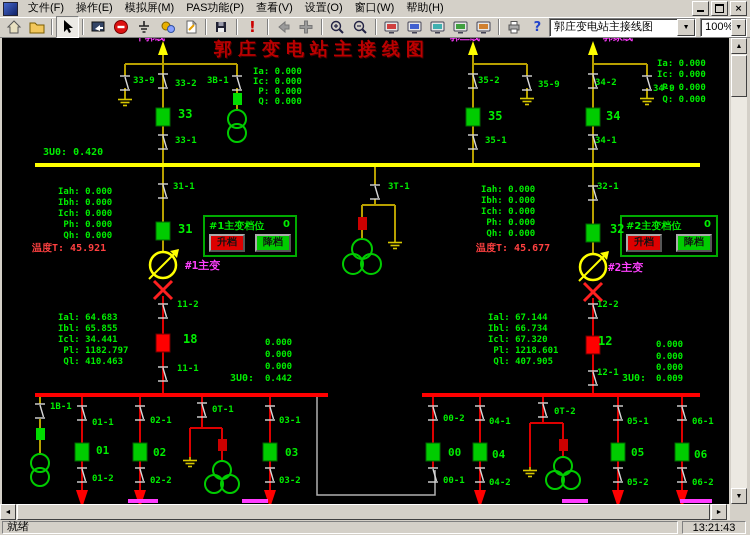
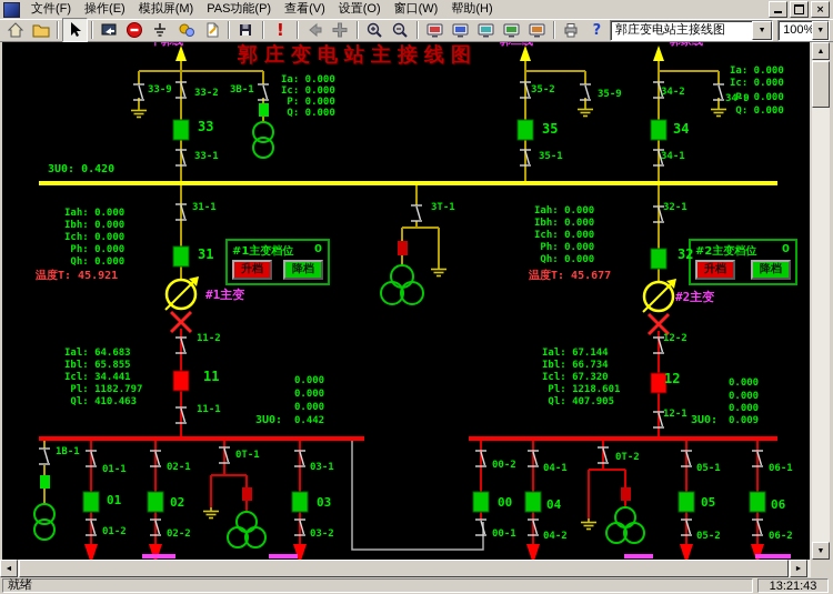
  文件(F)
  操作(E)
  模拟屏(M)
  PAS功能(P)
  查看(V)
  设置(O)
  窗口(W)
  帮助(H)
  ×
  !
  ?
  郭庄变电站主接线图
  100%
  郭庄变电站主接线图
  #1主变档位
  0
  升档
  降档
  #2主变档位
  0
  升档
  降档
  干郭线
  郭二线
  郭家线
  Ia: 0.000
  Ic: 0.000
  P: 0.000
  Q: 0.000
  Ia: 0.000
  Ic: 0.000
  P: 0.000
  Q: 0.000
  33-9
  33-2
  3B-1
  33
  33-1
  35-2
  35-9
  35
  35-1
  34-2
  34-9
  34
  34-1
  3U0: 0.420
  Iah: 0.000
  Ibh: 0.000
  Ich: 0.000
  Ph: 0.000
  Qh: 0.000
  温度T: 45.921
  Iah: 0.000
  Ibh: 0.000
  Ich: 0.000
  Ph: 0.000
  Qh: 0.000
  温度T: 45.677
  31-1
  31
  3T-1
  32-1
  32
  #1主变
  #2主变
  11-2
- 18
+ 11
  11-1
  12-2
  12
  12-1
  Ial: 64.683
  Ibl: 65.855
  Icl: 34.441
  Pl: 1182.797
  Ql: 410.463
  Ial: 67.144
  Ibl: 66.734
  Icl: 67.320
  Pl: 1218.601
  Ql: 407.905
  0.000
  0.000
  0.000
  3U0:
  0.442
  0.000
  0.000
  0.000
  3U0:
  0.009
  1B-1
  01-1
  01
  01-2
  02-1
  02
  02-2
  0T-1
  03-1
  03
  03-2
  00-2
  00
  00-1
  04-1
  04
  04-2
  0T-2
  05-1
  05
  05-2
  06-1
  06
  06-2
  就绪
  13:21:43
